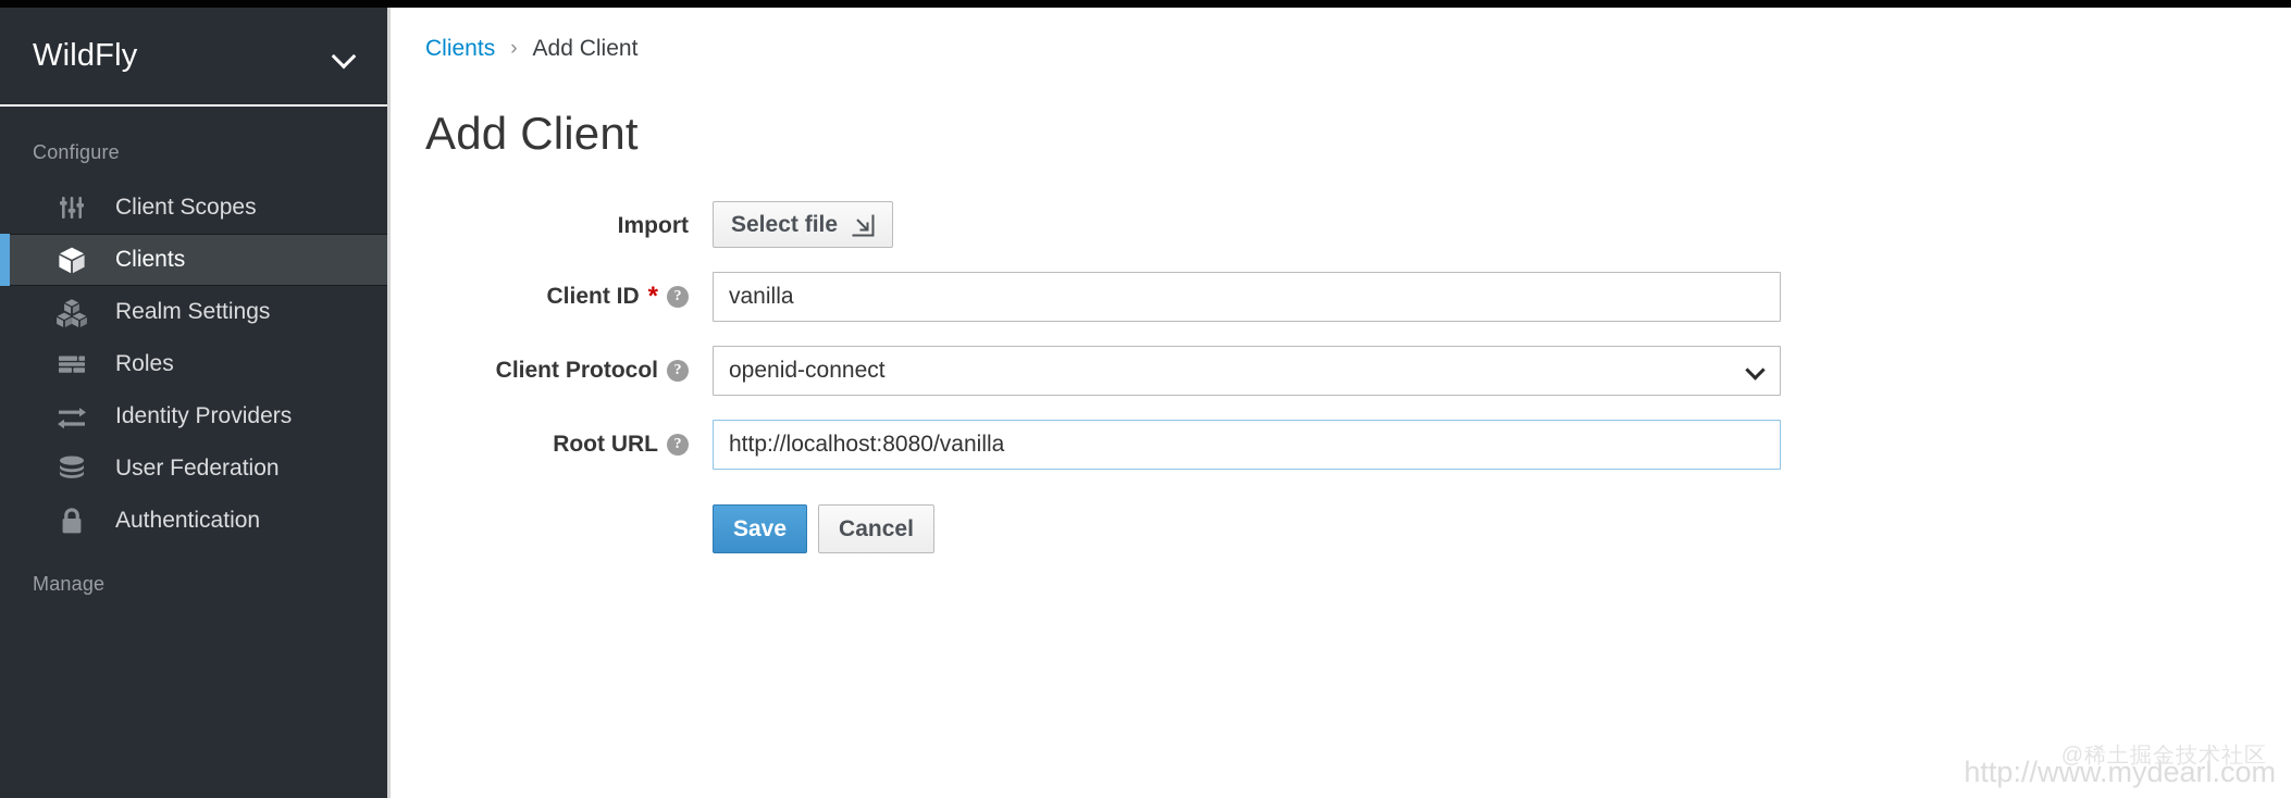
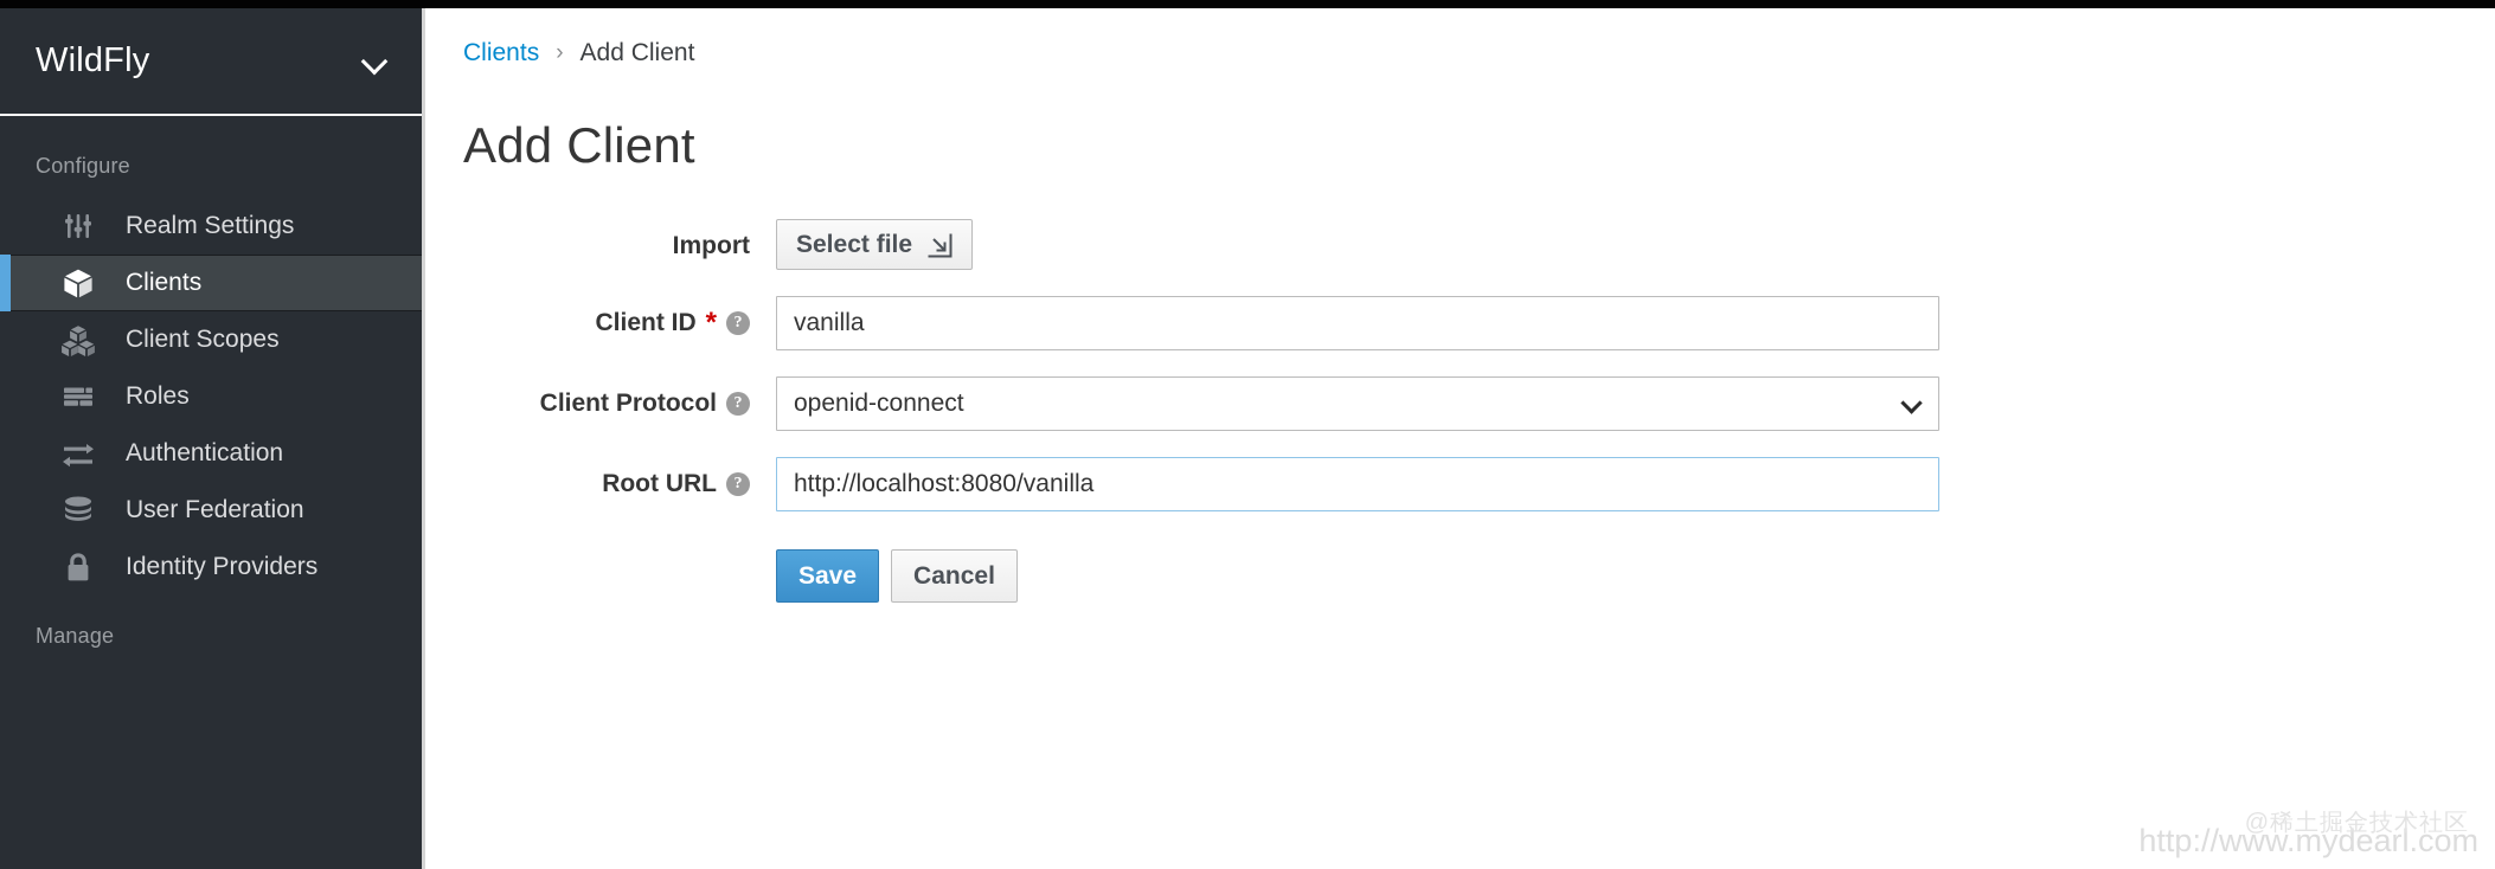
  WildFly
  Configure
- Client Scopes
+ Realm Settings
  Clients
- Realm Settings
+ Client Scopes
  Roles
- Identity Providers
+ Authentication
  User Federation
- Authentication
+ Identity Providers
  Manage
  Clients
  ›
  Add Client
  Add Client
  Import
  Select file
  Client ID
  *
  ?
  vanilla
  Client Protocol
  ?
  openid-connect
  Root URL
  ?
  http://localhost:8080/vanilla
  Save
  Cancel
  http://www.mydearl.com
  @稀土掘金技术社区
